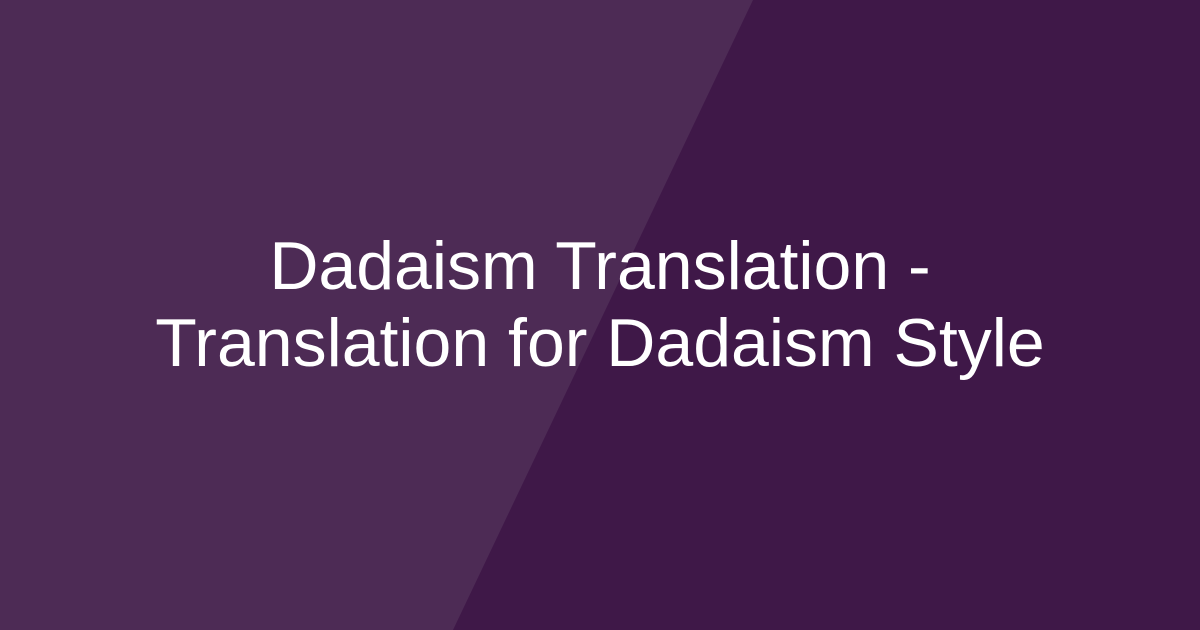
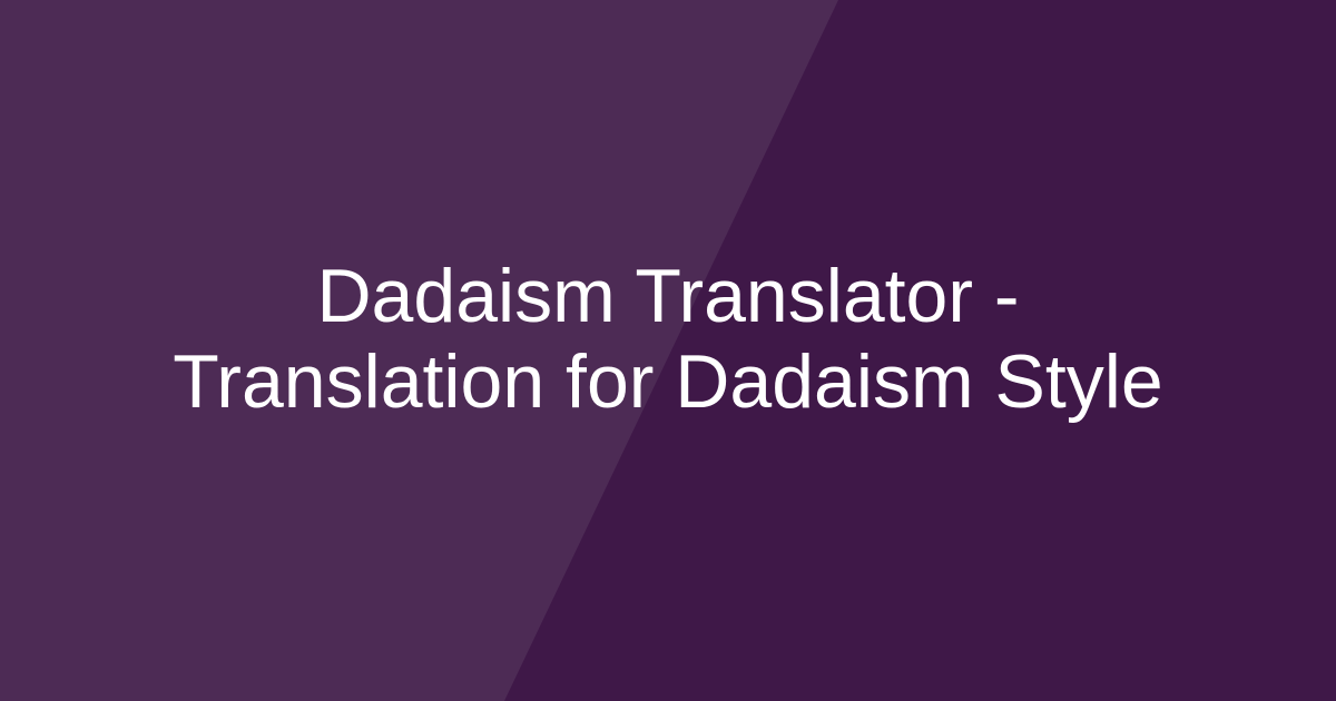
- Dadaism Translation - Translation for Dadaism Style
+ Dadaism Translator - Translation for Dadaism Style
